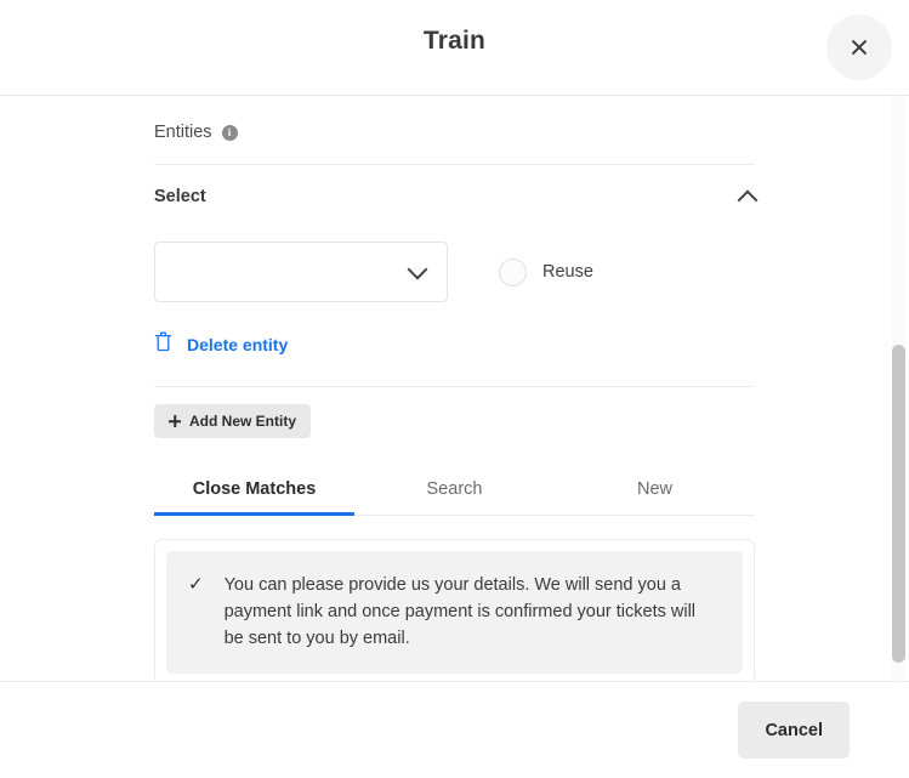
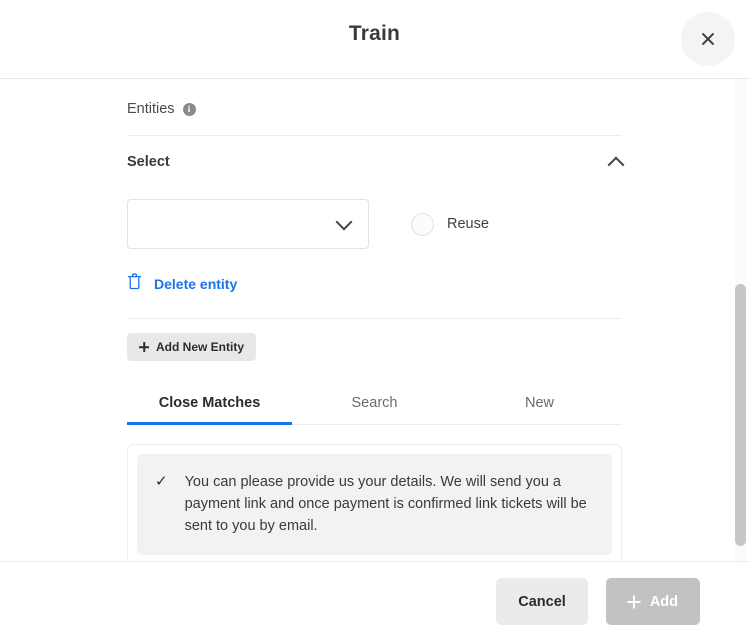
  Train
  Entities
  i
  Select
  Reuse
  Delete entity
  Add New Entity
  Close Matches
  Search
  New
  ✓
- You can please provide us your details. We will send you a payment link and once payment is confirmed your tickets will be sent to you by email.
+ You can please provide us your details. We will send you a payment link and once payment is confirmed link tickets will be sent to you by email.
  Cancel
+ Add
